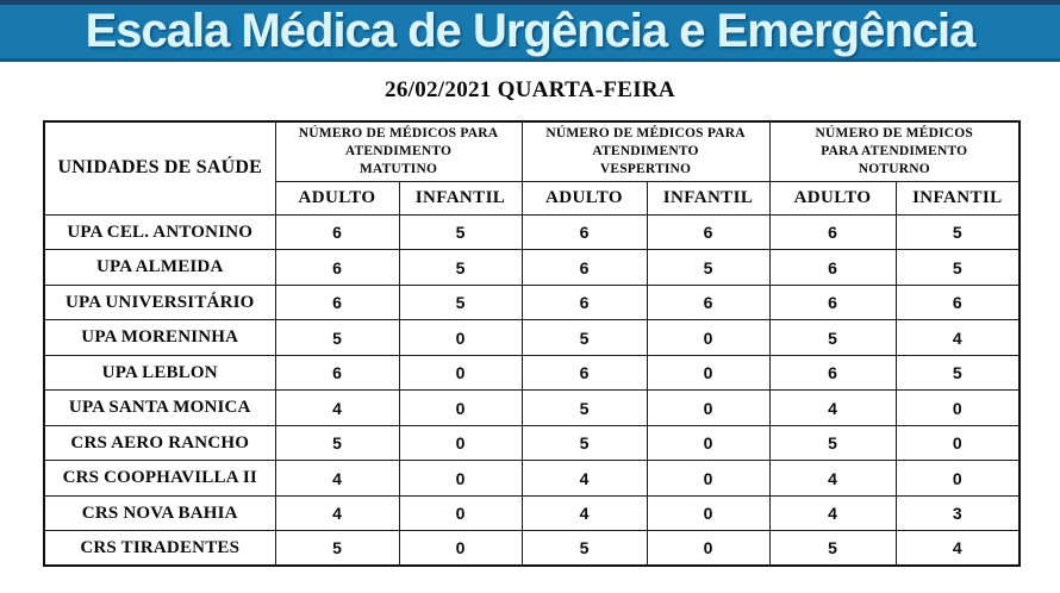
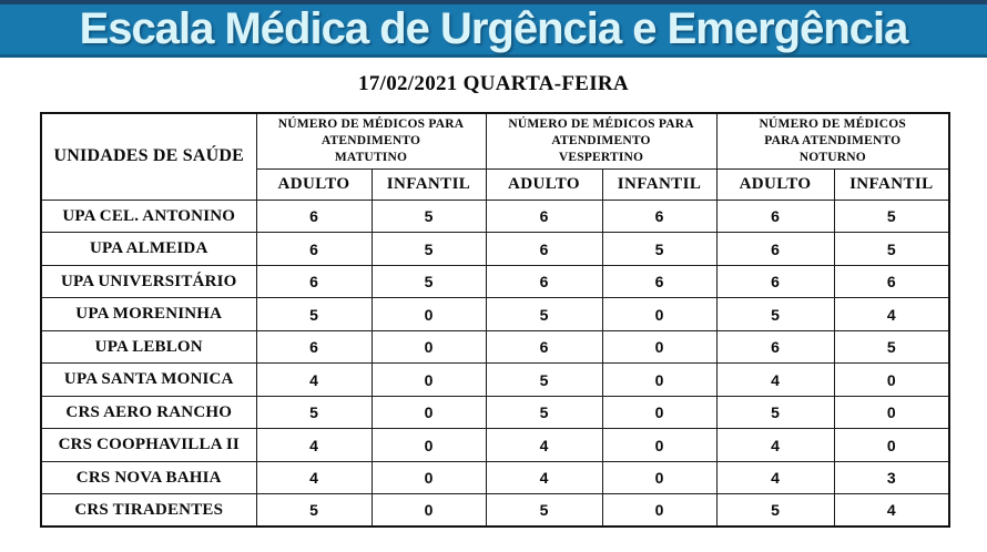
  Escala Médica de Urgência e Emergência
- 26/02/2021 QUARTA-FEIRA
+ 17/02/2021 QUARTA-FEIRA
  UNIDADES DE SAÚDE	NÚMERO DE MÉDICOS PARA ATENDIMENTO MATUTINO	NÚMERO DE MÉDICOS PARA ATENDIMENTO VESPERTINO	NÚMERO DE MÉDICOS PARA ATENDIMENTO NOTURNO
  ADULTO	INFANTIL	ADULTO	INFANTIL	ADULTO	INFANTIL
  UPA CEL. ANTONINO	6	5	6	6	6	5
  UPA ALMEIDA	6	5	6	5	6	5
  UPA UNIVERSITÁRIO	6	5	6	6	6	6
  UPA MORENINHA	5	0	5	0	5	4
  UPA LEBLON	6	0	6	0	6	5
  UPA SANTA MONICA	4	0	5	0	4	0
  CRS AERO RANCHO	5	0	5	0	5	0
  CRS COOPHAVILLA II	4	0	4	0	4	0
  CRS NOVA BAHIA	4	0	4	0	4	3
  CRS TIRADENTES	5	0	5	0	5	4
